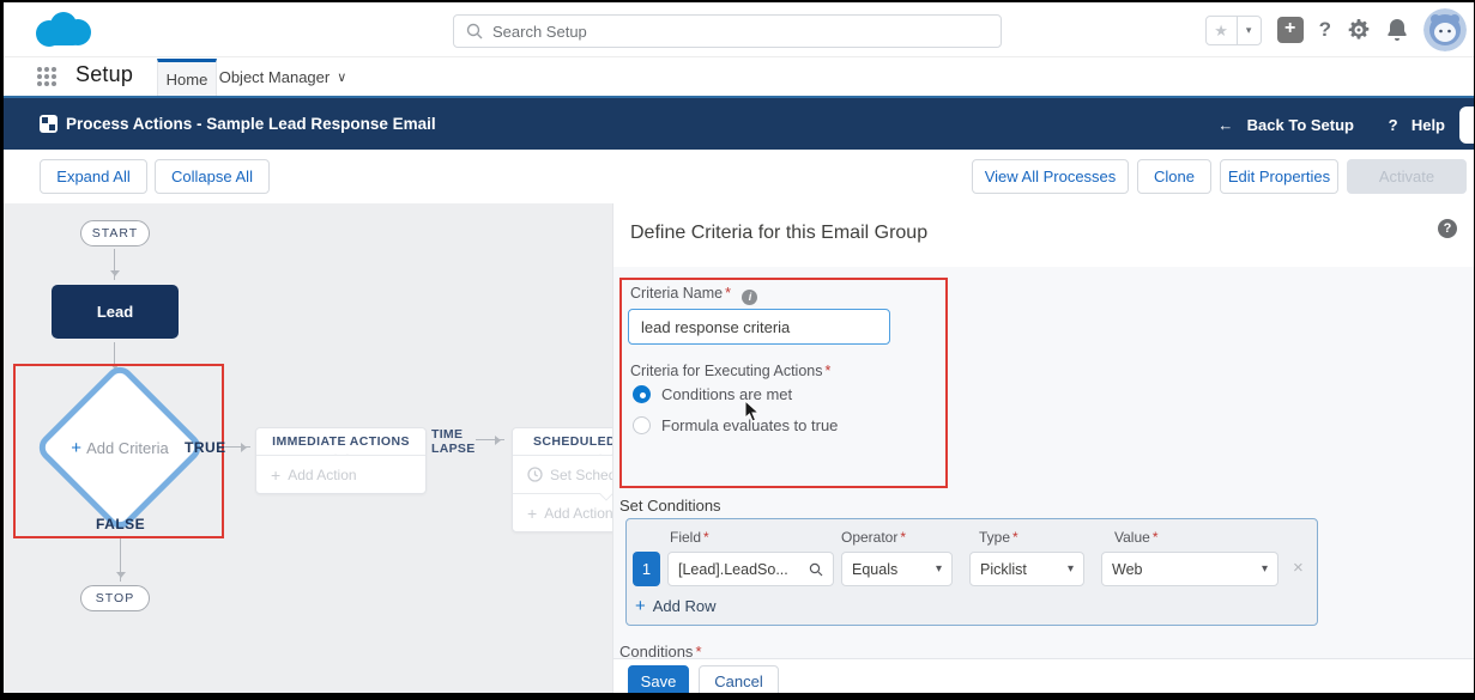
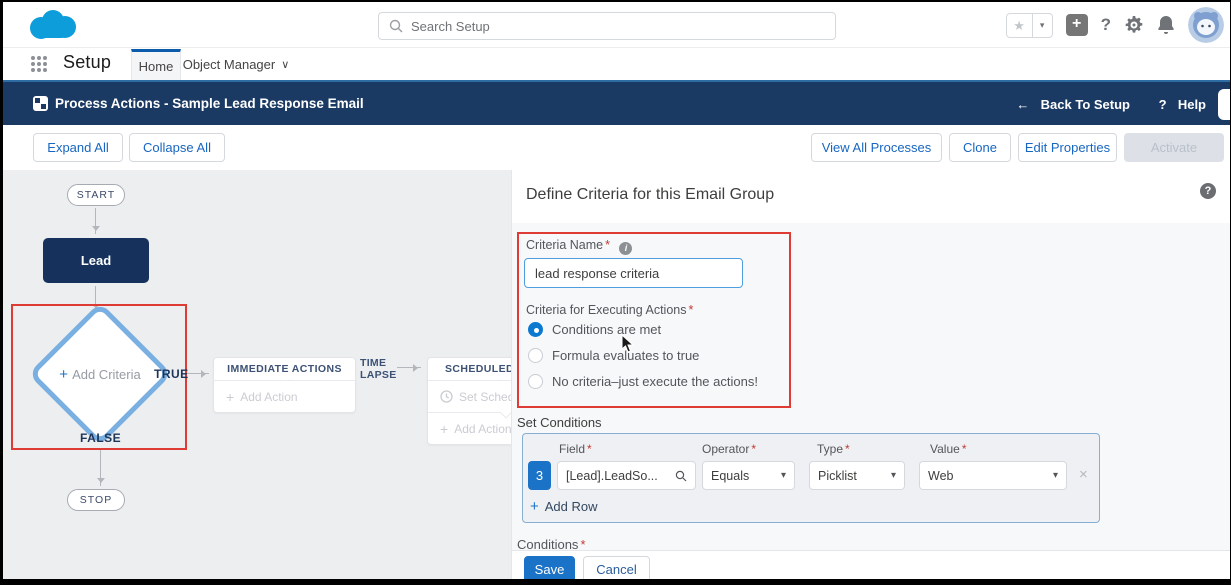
  Search Setup
  ★
  ▾
  +
  ?
  Setup
  Home
  Object Manager
  ∨
  Process Actions - Sample Lead Response Email
  ← Back To Setup
  ? Help
  Expand All
  Collapse All
  View All Processes
  Clone
  Edit Properties
  Activate
  START
  Lead
  + Add Criteria
  TRUE
  FALSE
  STOP
  IMMEDIATE ACTIONS
  +
  Add Action
  TIME
  LAPSE
  +
  Add Action
  Define Criteria for this Email Group
  ?
  Criteria Name * i
  lead response criteria
  Criteria for Executing Actions *
  Conditions are met
  Formula evaluates to true
+ No criteria–just execute the actions!
  Set Conditions
  Field *
  Operator *
  Type *
  Value *
- 1
+ 3
  [Lead].LeadSo...
  Equals
  ▾
  Picklist
  ▾
  Web
  ▾
  ×
  + Add Row
  Conditions *
  Save
  Cancel
